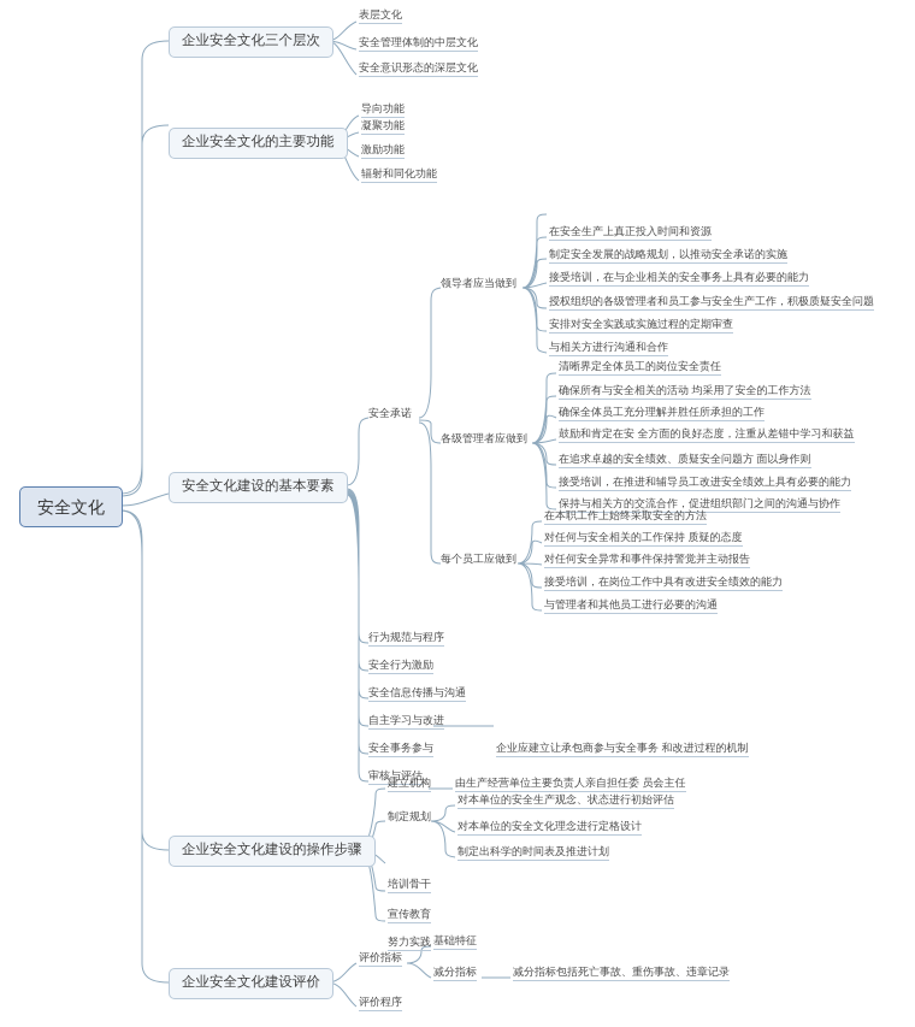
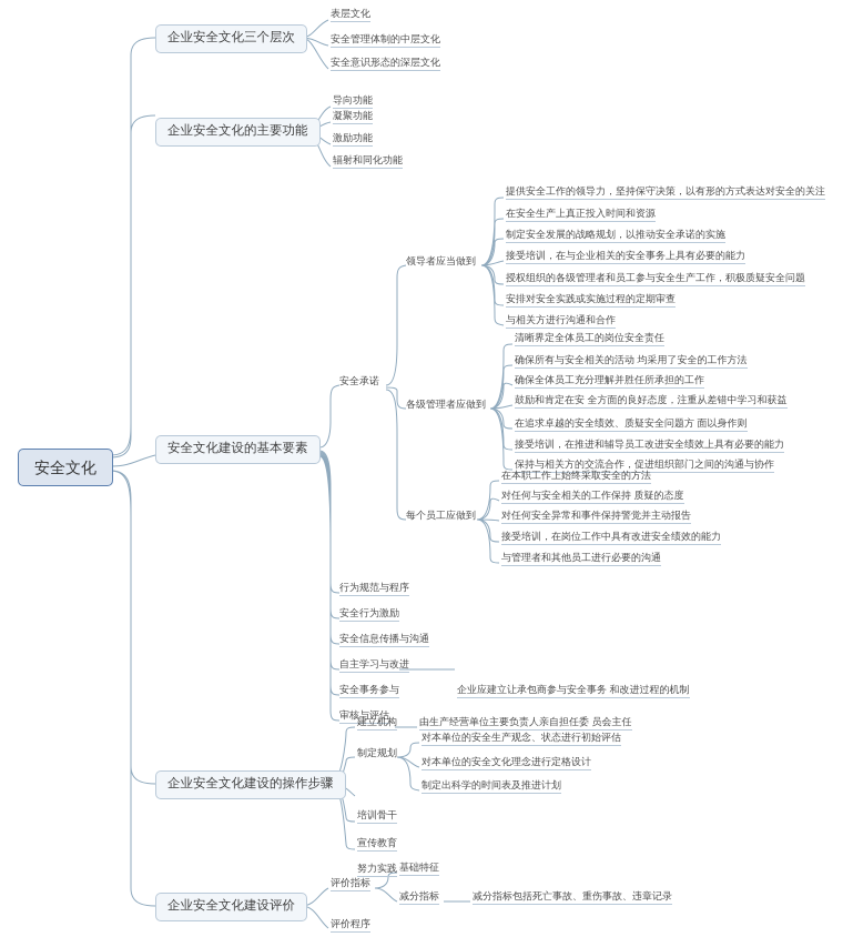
  安全文化
  企业安全文化三个层次
  企业安全文化的主要功能
  安全文化建设的基本要素
  企业安全文化建设的操作步骤
  企业安全文化建设评价
  表层文化
  安全管理体制的中层文化
  安全意识形态的深层文化
  导向功能
  凝聚功能
  激励功能
  辐射和同化功能
  安全承诺
  领导者应当做到
  各级管理者应做到
  每个员工应做到
+ 提供安全工作的领导力，坚持保守决策，以有形的方式表达对安全的关注
  在安全生产上真正投入时间和资源
  制定安全发展的战略规划，以推动安全承诺的实施
  接受培训，在与企业相关的安全事务上具有必要的能力
  授权组织的各级管理者和员工参与安全生产工作，积极质疑安全问题
  安排对安全实践或实施过程的定期审查
  与相关方进行沟通和合作
  清晰界定全体员工的岗位安全责任
  确保所有与安全相关的活动 均采用了安全的工作方法
  确保全体员工充分理解并胜任所承担的工作
  鼓励和肯定在安 全方面的良好态度，注重从差错中学习和获益
  在追求卓越的安全绩效、质疑安全问题方 面以身作则
  接受培训，在推进和辅导员工改进安全绩效上具有必要的能力
  保持与相关方的交流合作，促进组织部门之间的沟通与协作
  在本职工作上始终采取安全的方法
  对任何与安全相关的工作保持 质疑的态度
  对任何安全异常和事件保持警觉并主动报告
  接受培训，在岗位工作中具有改进安全绩效的能力
  与管理者和其他员工进行必要的沟通
  行为规范与程序
  安全行为激励
  安全信息传播与沟通
  自主学习与改进
  安全事务参与
  企业应建立让承包商参与安全事务 和改进过程的机制
  审核与评估
  建立机构
  由生产经营单位主要负责人亲自担任委 员会主任
  制定规划
  对本单位的安全生产观念、状态进行初始评估
  对本单位的安全文化理念进行定格设计
  制定出科学的时间表及推进计划
  培训骨干
  宣传教育
  努力实践
  评价指标
  评价程序
  基础特征
  减分指标
  减分指标包括死亡事故、重伤事故、违章记录
